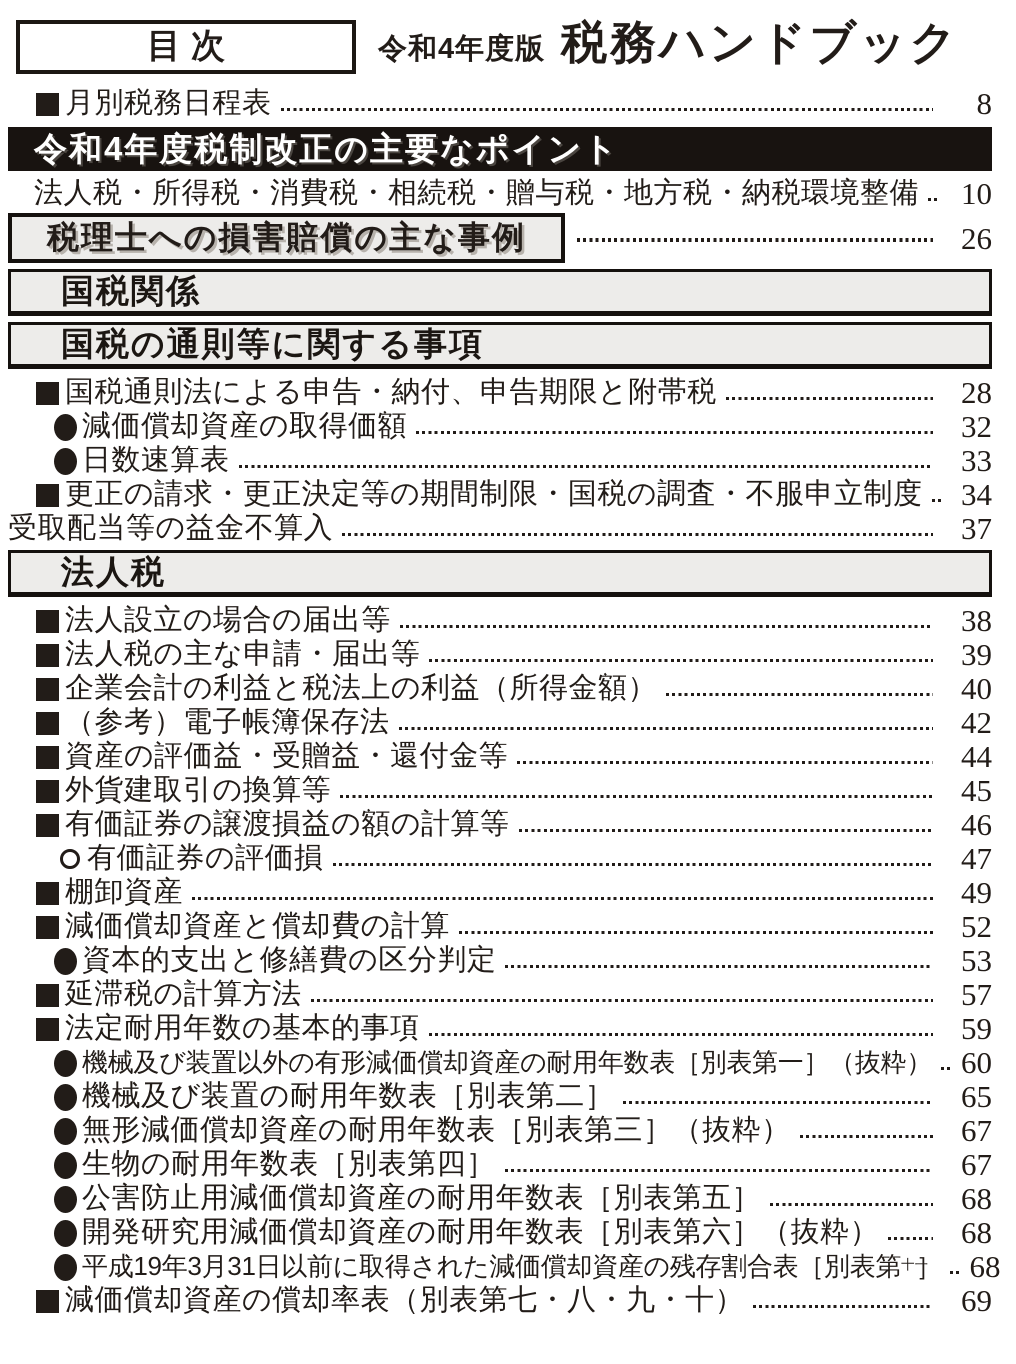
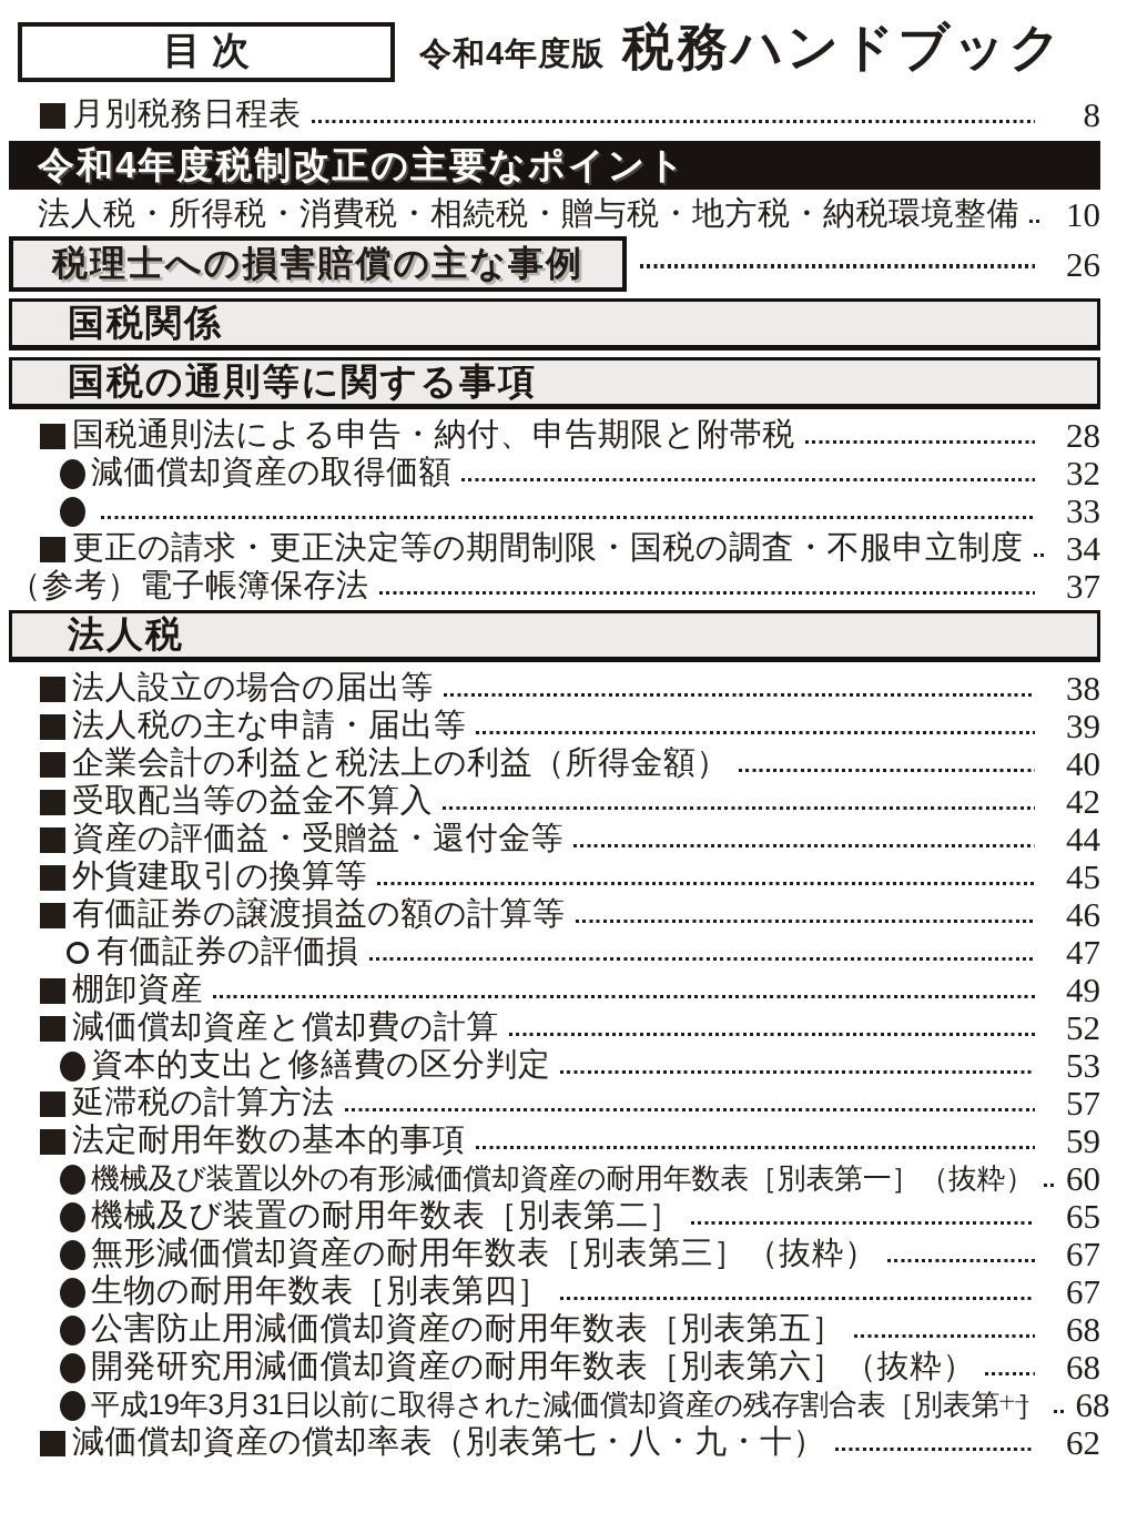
  目次
  令和4年度版
  税務ハンドブック
  月別税務日程表
  8
  令和4年度税制改正の主要なポイント
  法人税・所得税・消費税・相続税・贈与税・地方税・納税環境整備
  10
  税理士への損害賠償の主な事例
  26
  国税関係
  国税の通則等に関する事項
  国税通則法による申告・納付、申告期限と附帯税
  28
  減価償却資産の取得価額
  32
- 日数速算表
  33
  更正の請求・更正決定等の期間制限・国税の調査・不服申立制度
  34
- 受取配当等の益金不算入
+ （参考）電子帳簿保存法
  37
  法人税
  法人設立の場合の届出等
  38
  法人税の主な申請・届出等
  39
  企業会計の利益と税法上の利益（所得金額）
  40
- （参考）電子帳簿保存法
+ 受取配当等の益金不算入
  42
  資産の評価益・受贈益・還付金等
  44
  外貨建取引の換算等
  45
  有価証券の譲渡損益の額の計算等
  46
  有価証券の評価損
  47
  棚卸資産
  49
  減価償却資産と償却費の計算
  52
  資本的支出と修繕費の区分判定
  53
  延滞税の計算方法
  57
  法定耐用年数の基本的事項
  59
  機械及び装置以外の有形減価償却資産の耐用年数表［別表第一］（抜粋）
  60
  機械及び装置の耐用年数表［別表第二］
  65
  無形減価償却資産の耐用年数表［別表第三］（抜粋）
  67
  生物の耐用年数表［別表第四］
  67
  公害防止用減価償却資産の耐用年数表［別表第五］
  68
  開発研究用減価償却資産の耐用年数表［別表第六］（抜粋）
  68
  平成19年3月31日以前に取得された減価償却資産の残存割合表［別表第十一］
  68
  減価償却資産の償却率表（別表第七・八・九・十）
- 69
+ 62
